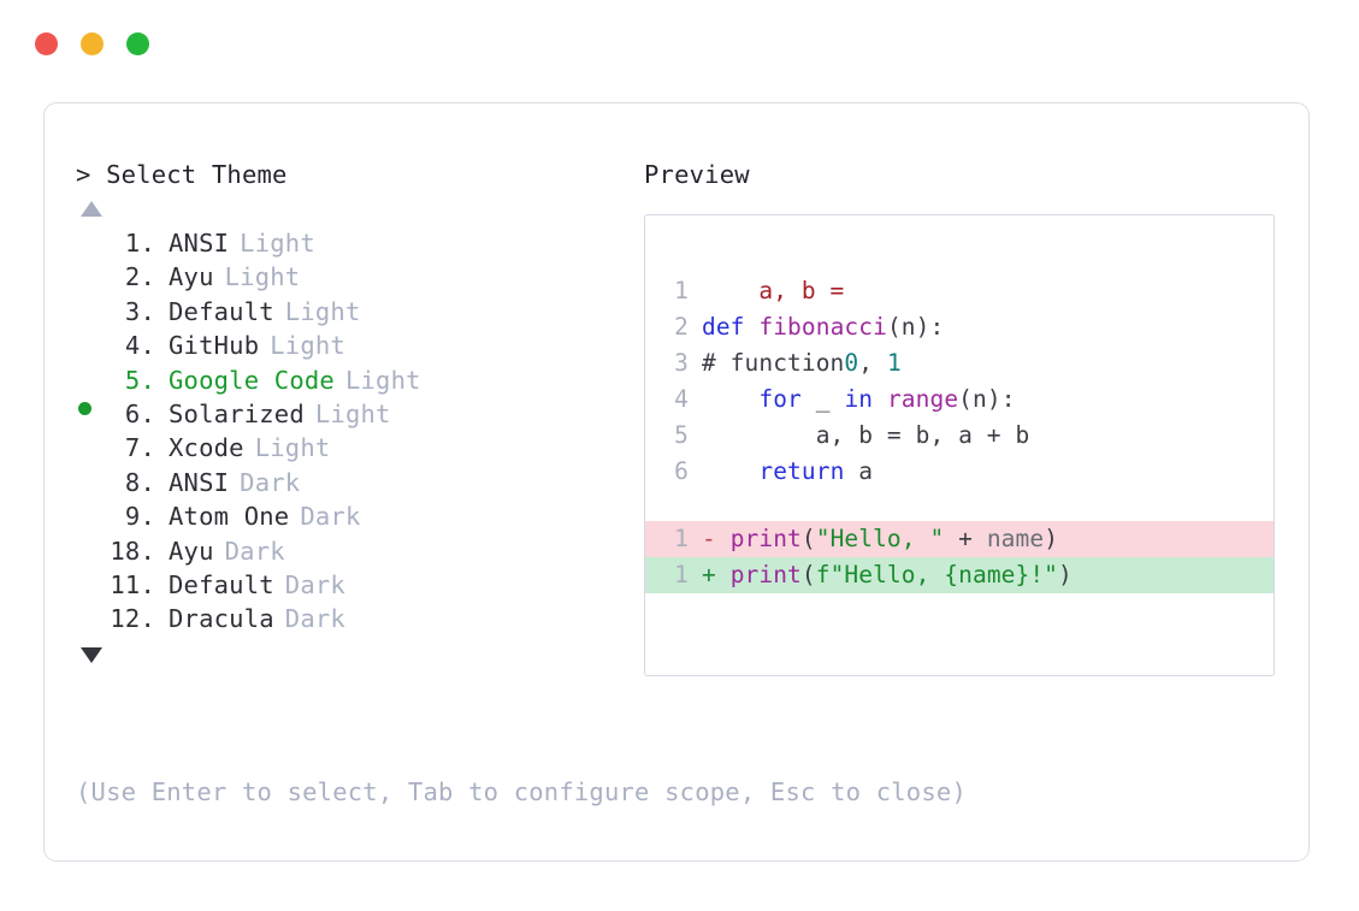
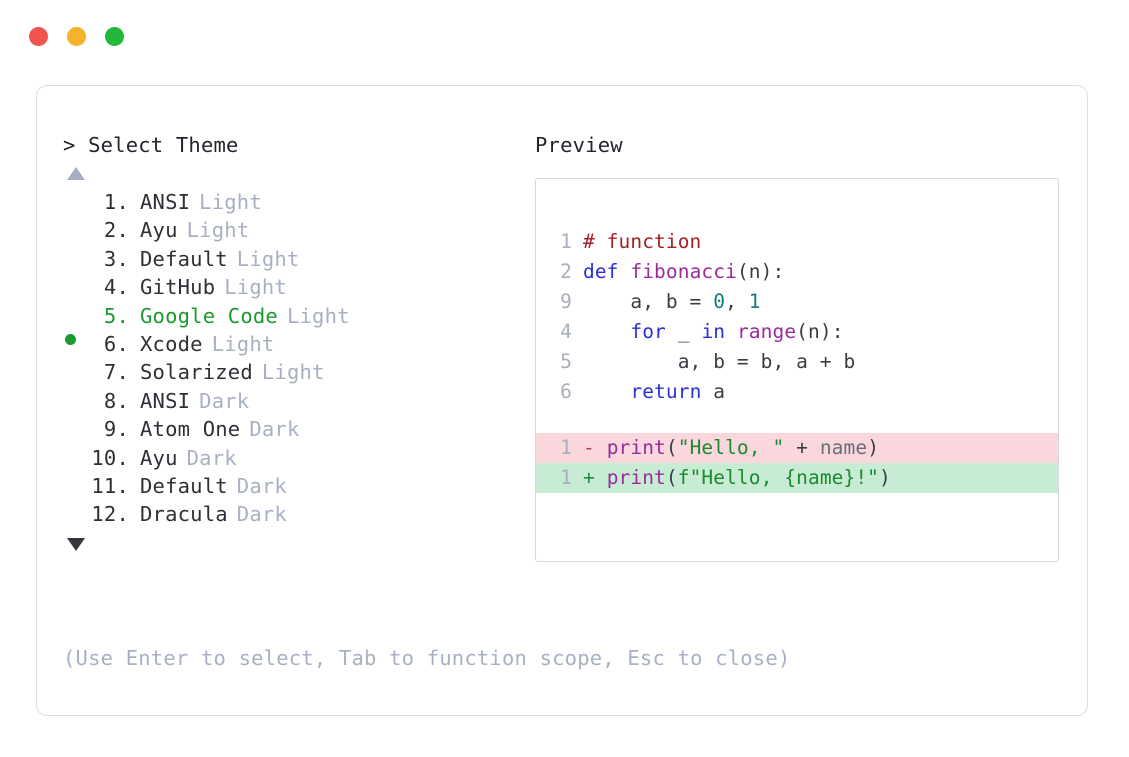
  > Select Theme
  1.
  ANSI
  Light
  2.
  Ayu
  Light
  3.
  Default
  Light
  4.
  GitHub
  Light
  5.
  Google Code
  Light
  6.
- Solarized
+ Xcode
  Light
  7.
- Xcode
+ Solarized
  Light
  8.
  ANSI
  Dark
  9.
  Atom One
  Dark
- 18.
+ 10.
  Ayu
  Dark
  11.
  Default
  Dark
  12.
  Dracula
  Dark
  Preview
  1
- a, b =
+ # function
  2
  def fibonacci(n):
- 3
+ 9
- # function0, 1
+ a, b = 0, 1
  4
  for _ in range(n):
  5
  a, b = b, a + b
  6
  return a
  1
  - print("Hello, " + name)
  1
  + print(f"Hello, {name}!")
- (Use Enter to select, Tab to configure scope, Esc to close)
+ (Use Enter to select, Tab to function scope, Esc to close)
